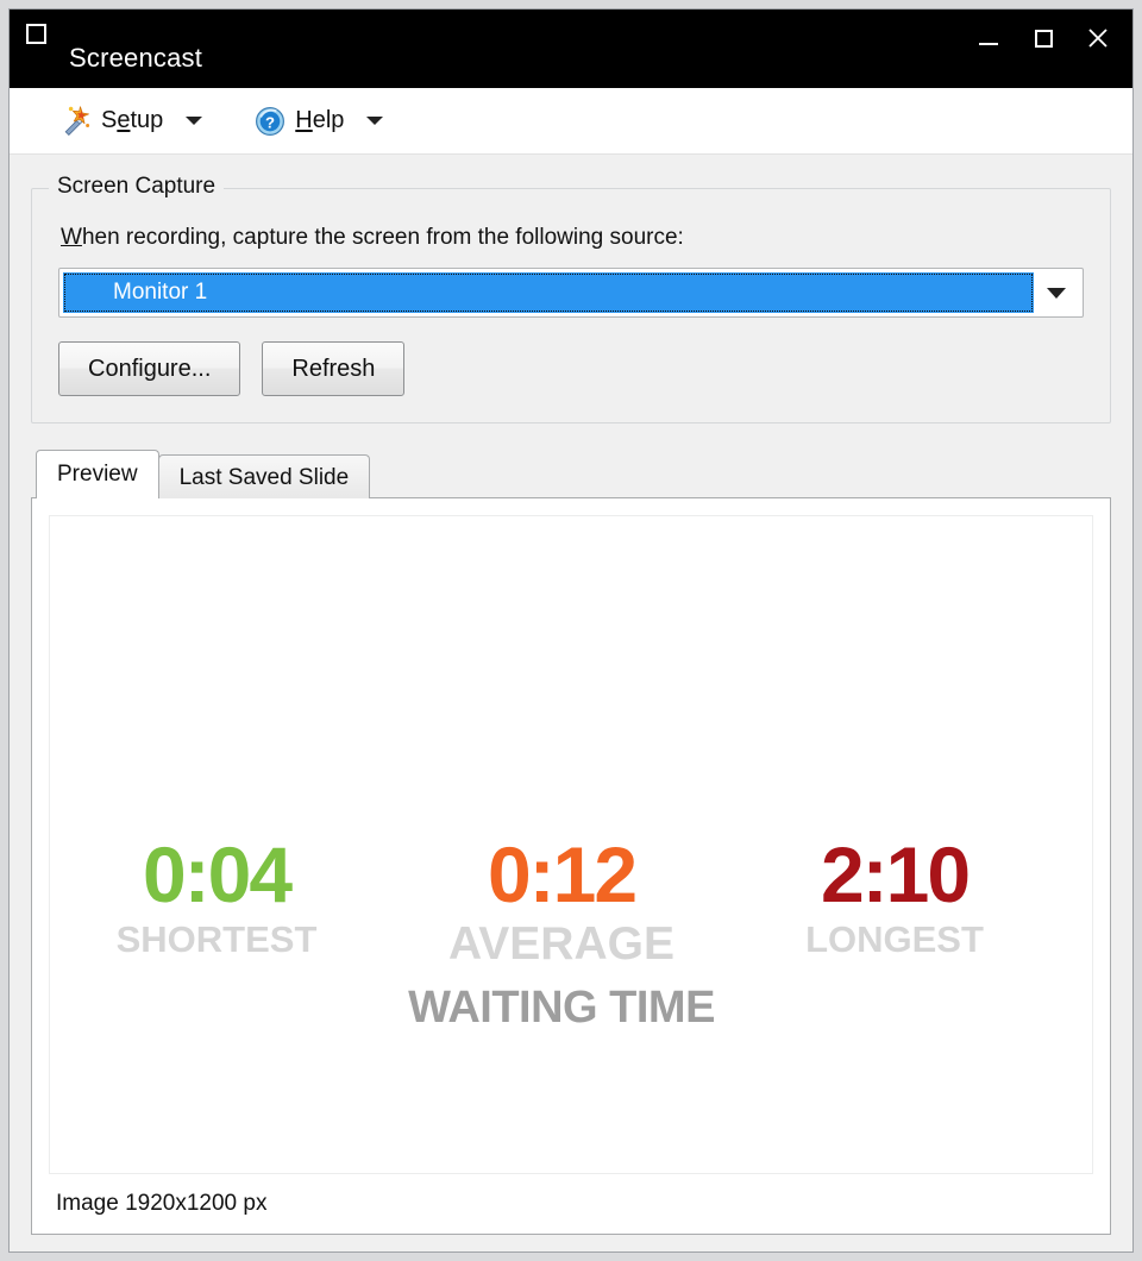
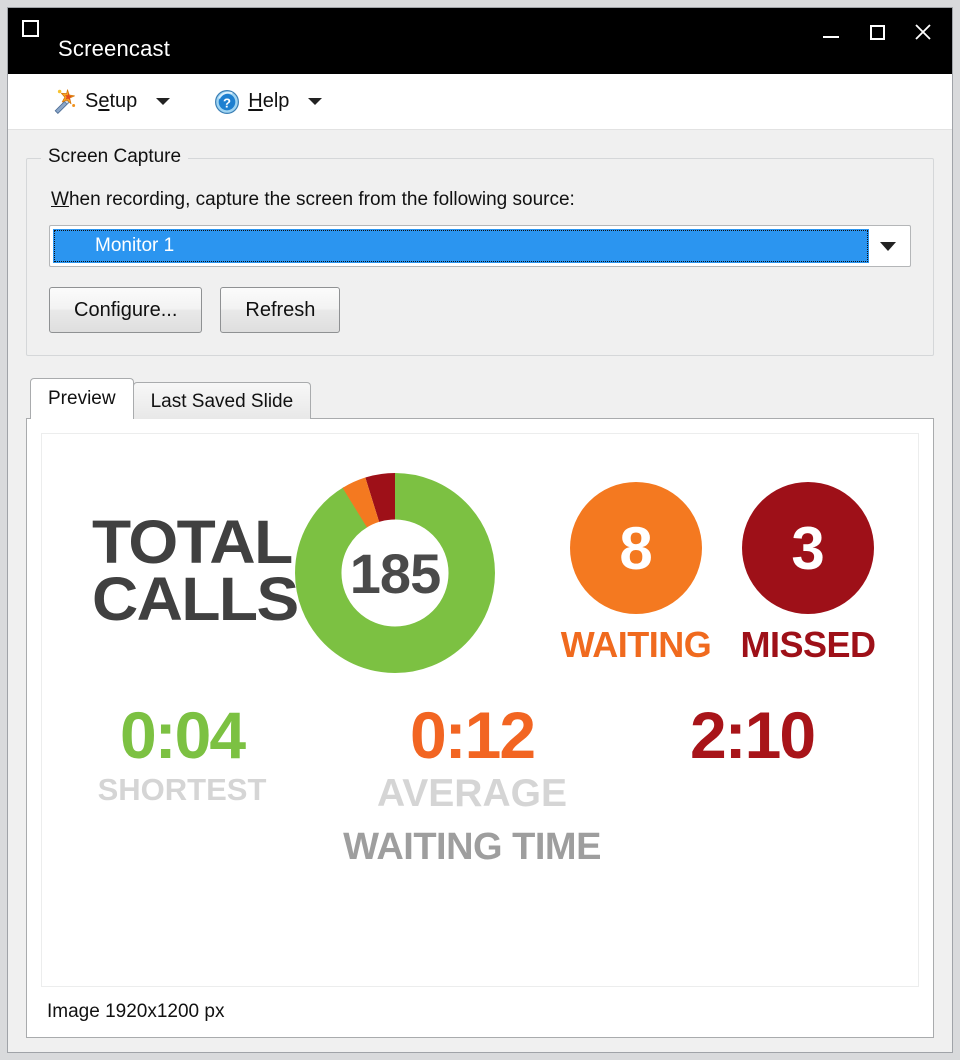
  Screencast
  Setup
  ?
  Help
  Screen Capture
  When recording, capture the screen from the following source:
  Monitor 1
  Configure...
  Refresh
  Preview
  Last Saved Slide
+ TOTAL
+ CALLS
+ 185
+ 8
+ WAITING
+ 3
+ MISSED
  0:04
  SHORTEST
  0:12
  AVERAGE
  2:10
- LONGEST
  WAITING TIME
  Image 1920x1200 px
